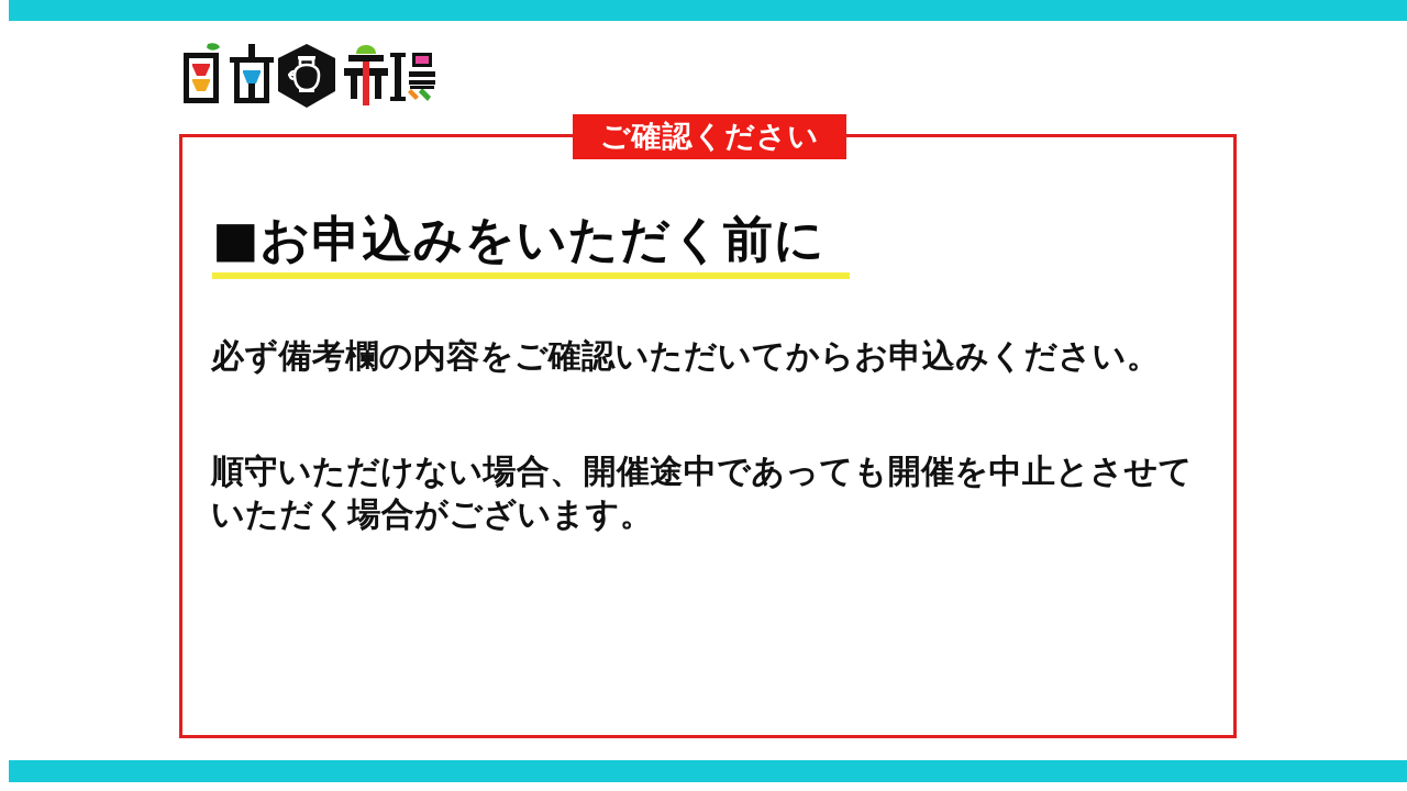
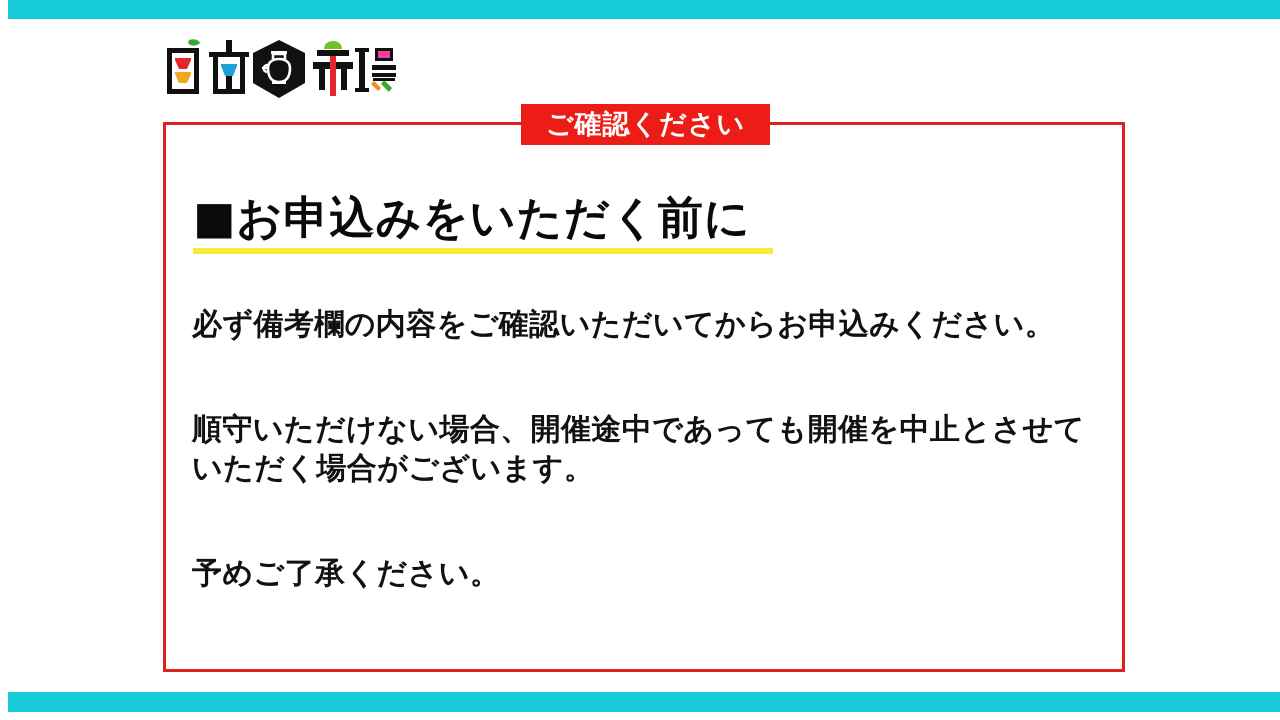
  ご確認ください
  ■お申込みをいただく前に
  必ず備考欄の内容をご確認いただいてからお申込みください。
  順守いただけない場合、開催途中であっても開催を中止とさせていただく場合がございます。
+ 予めご了承ください。
